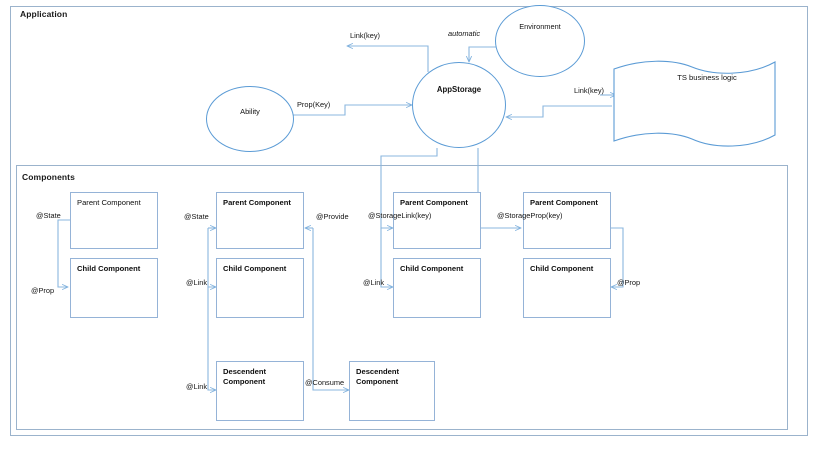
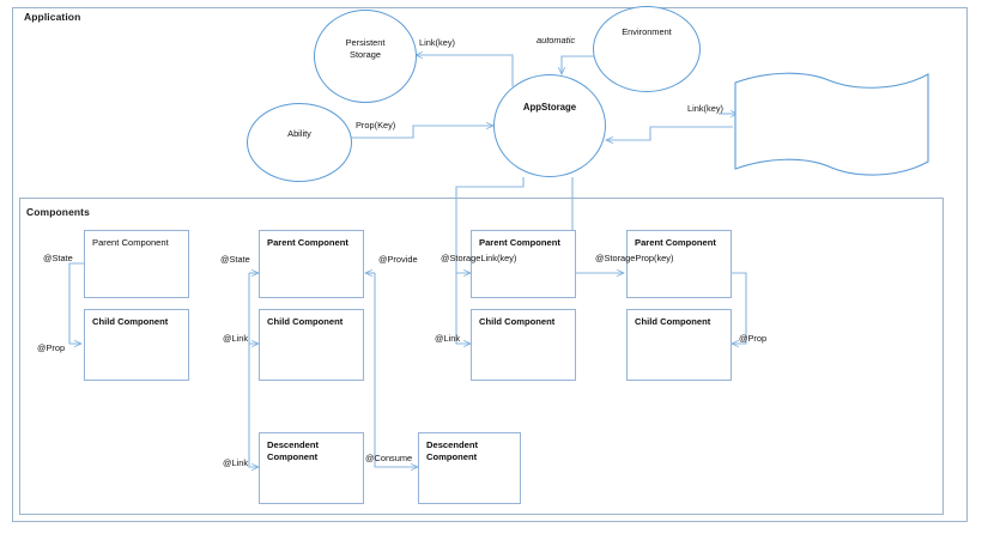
  Application
  Components
+ Persistent
+ Storage
  Ability
  AppStorage
  Environment
- TS business logic
  Link(key)
  Prop(Key)
  automatic
  Link(key)
  Parent Component
  Child Component
  @State
  @Prop
  Parent Component
  Child Component
  Descendent
  Component
  Descendent
  Component
  @State
  @Link
  @Link
  @Provide
  @Consume
  Parent Component
  Child Component
  @StorageLink(key)
  @Link
  Parent Component
  Child Component
  @StorageProp(key)
  @Prop
